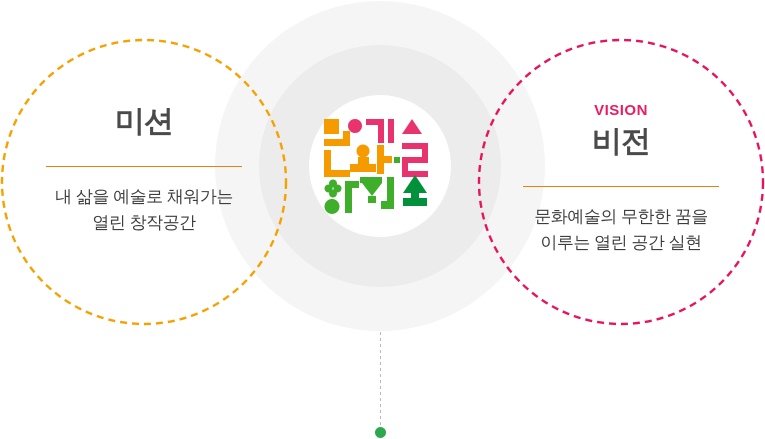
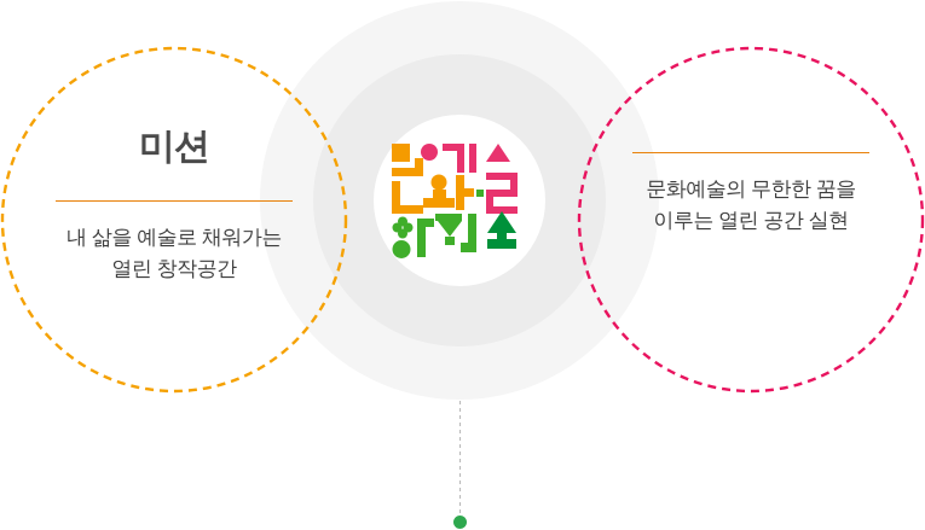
  미션
  내 삶을 예술로 채워가는
  열린 창작공간
- VISION
- 비전
  문화예술의 무한한 꿈을
  이루는 열린 공간 실현
